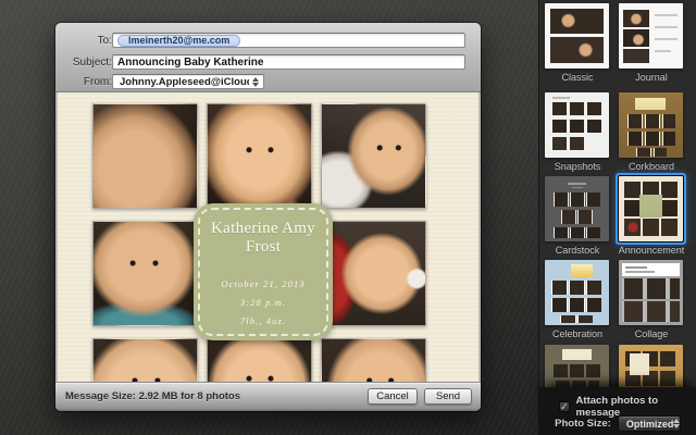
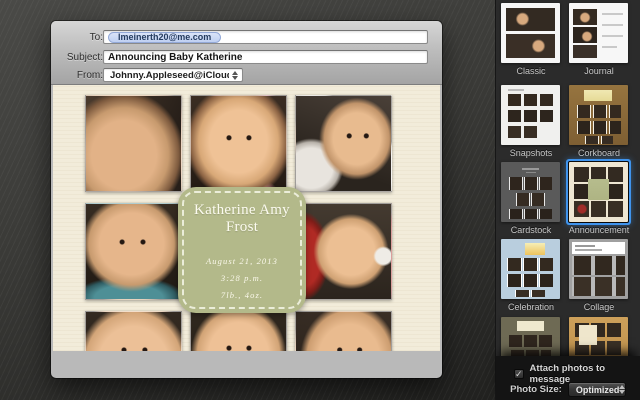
  To:
  lmeinerth20@me.com
  Subject:
  Announcing Baby Katherine
  From:
  Johnny.Appleseed@iClou
  Katherine Amy
  Frost
- October 21, 2013
+ August 21, 2013
  3:28 p.m.
  7lb., 4oz.
- Message Size: 2.92 MB for 8 photos
- Cancel
- Send
  Classic
  Journal
  Snapshots
  Corkboard
  Cardstock
  Announcement
  Celebration
  Collage
  ✓
  Attach photos to message
  Photo Size:
  Optimized
